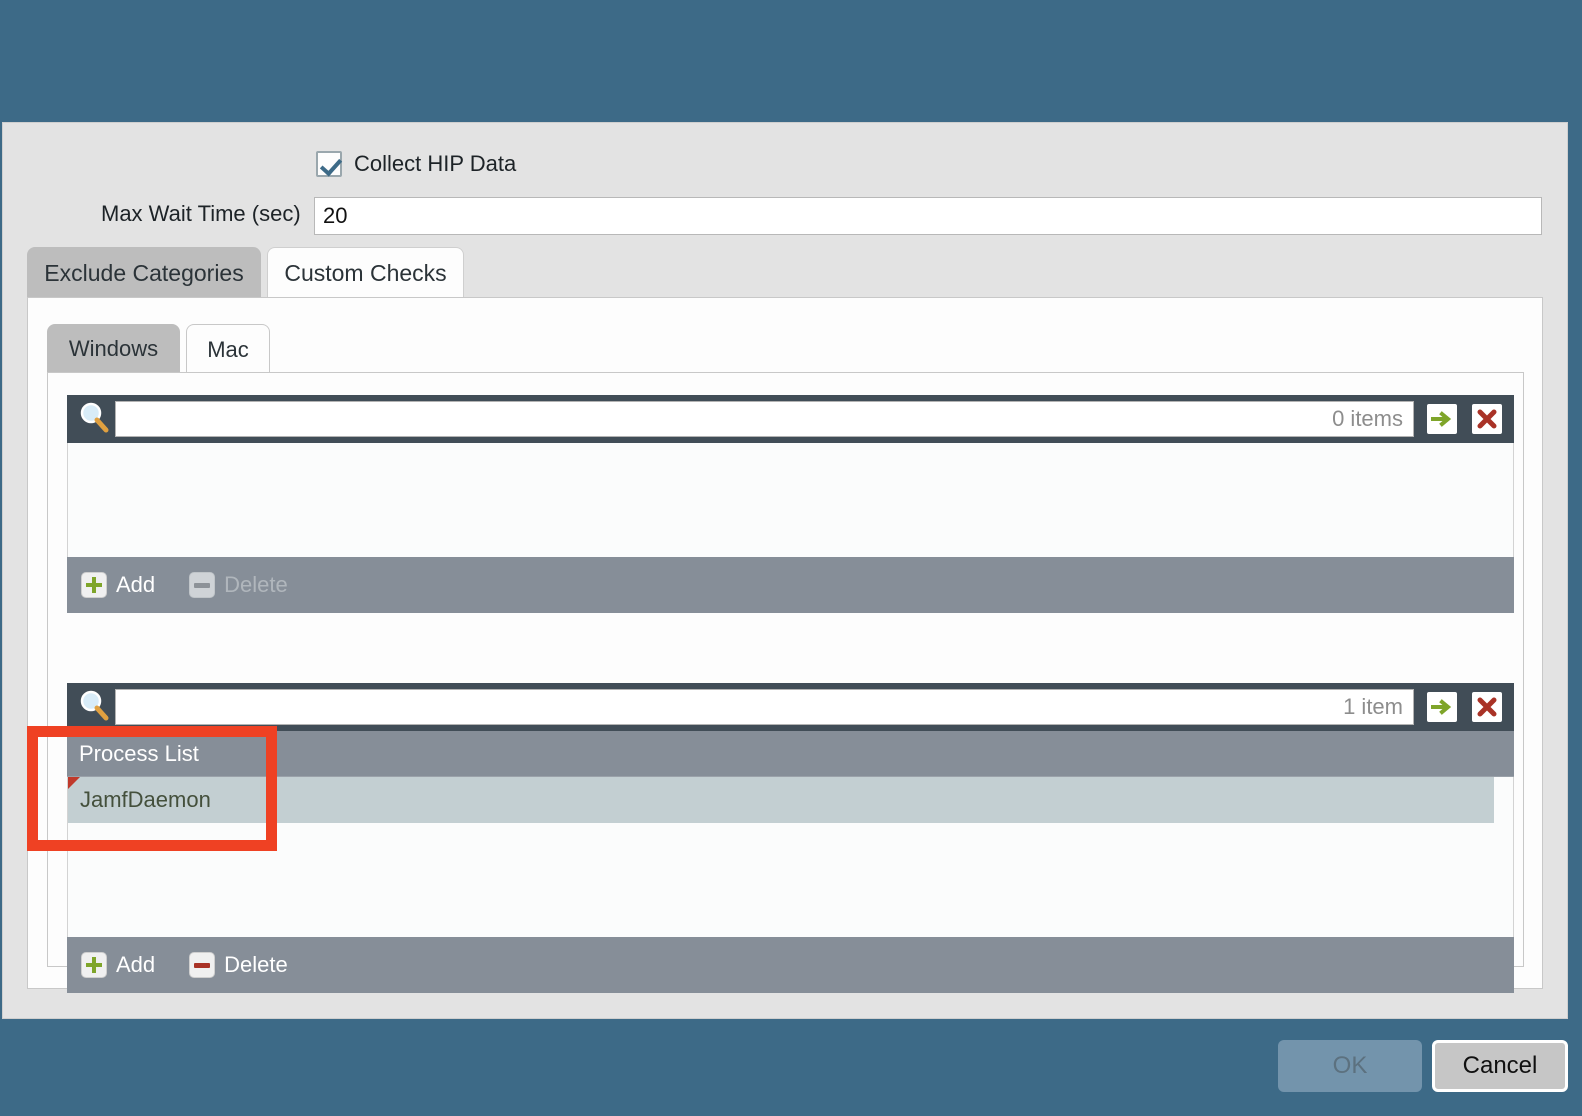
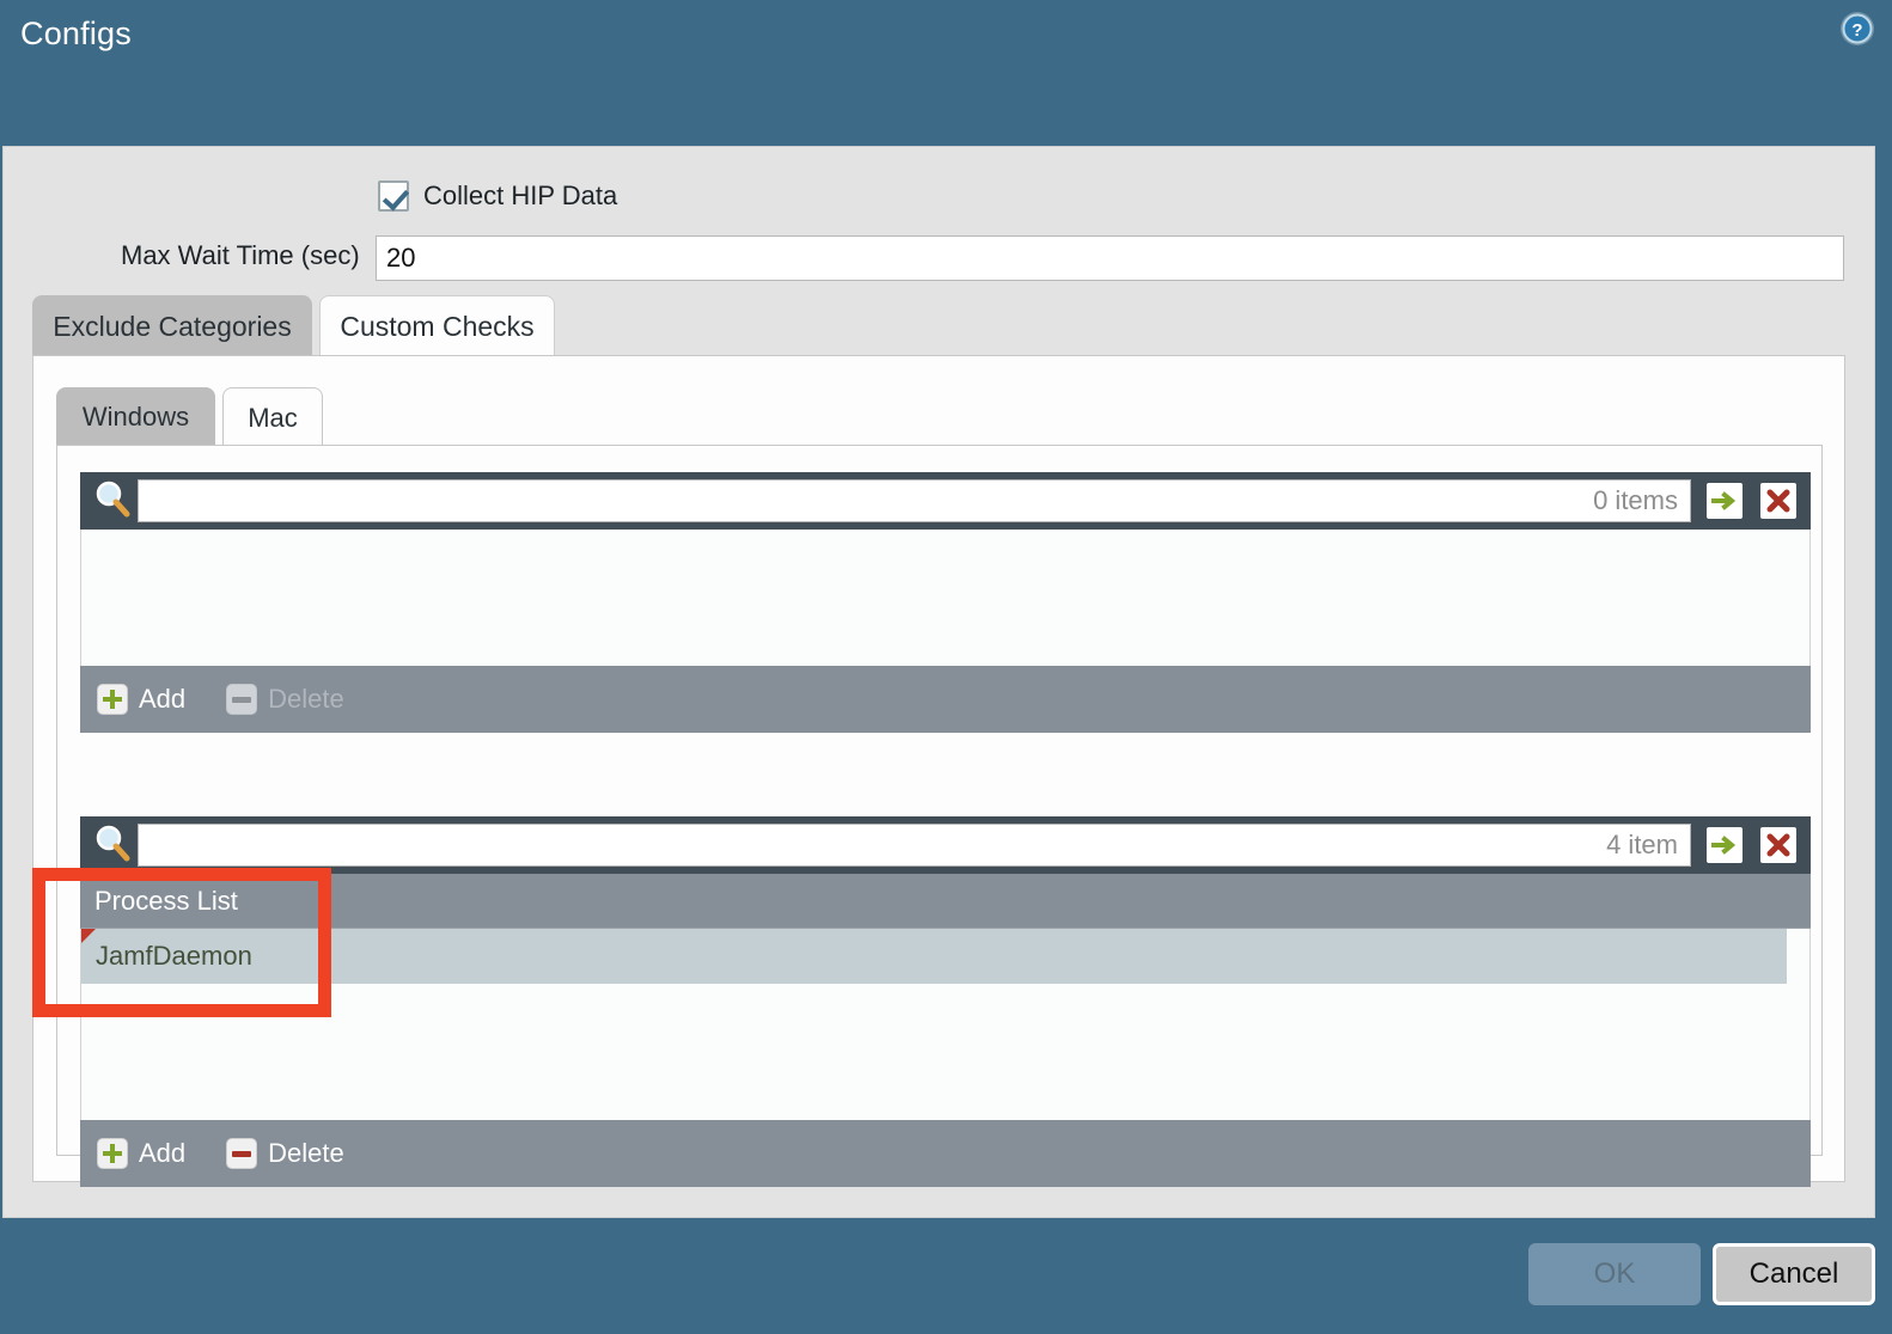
+ Configs
+ ?
  Collect HIP Data
  Max Wait Time (sec)
  20
  Exclude Categories
  Custom Checks
  Windows
  Mac
  0 items
  Add
  Delete
- 1 item
+ 4 item
  Process List
  JamfDaemon
  Add
  Delete
  OK
  Cancel
